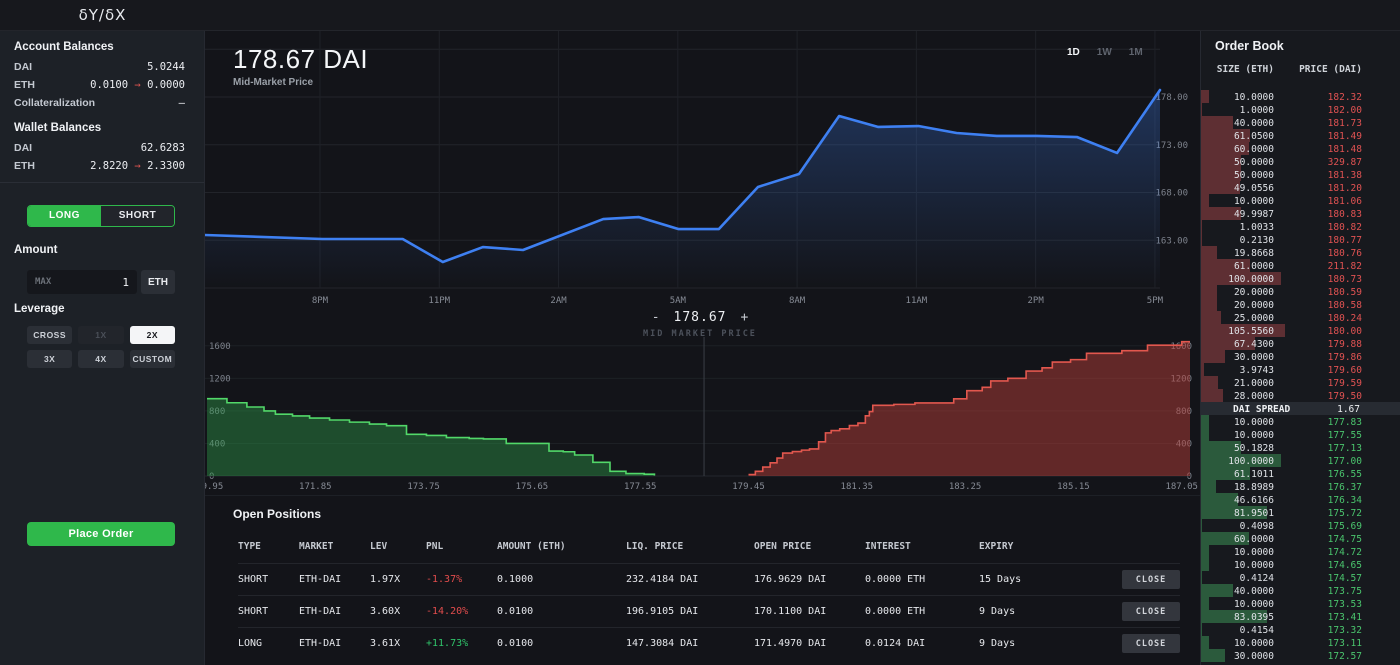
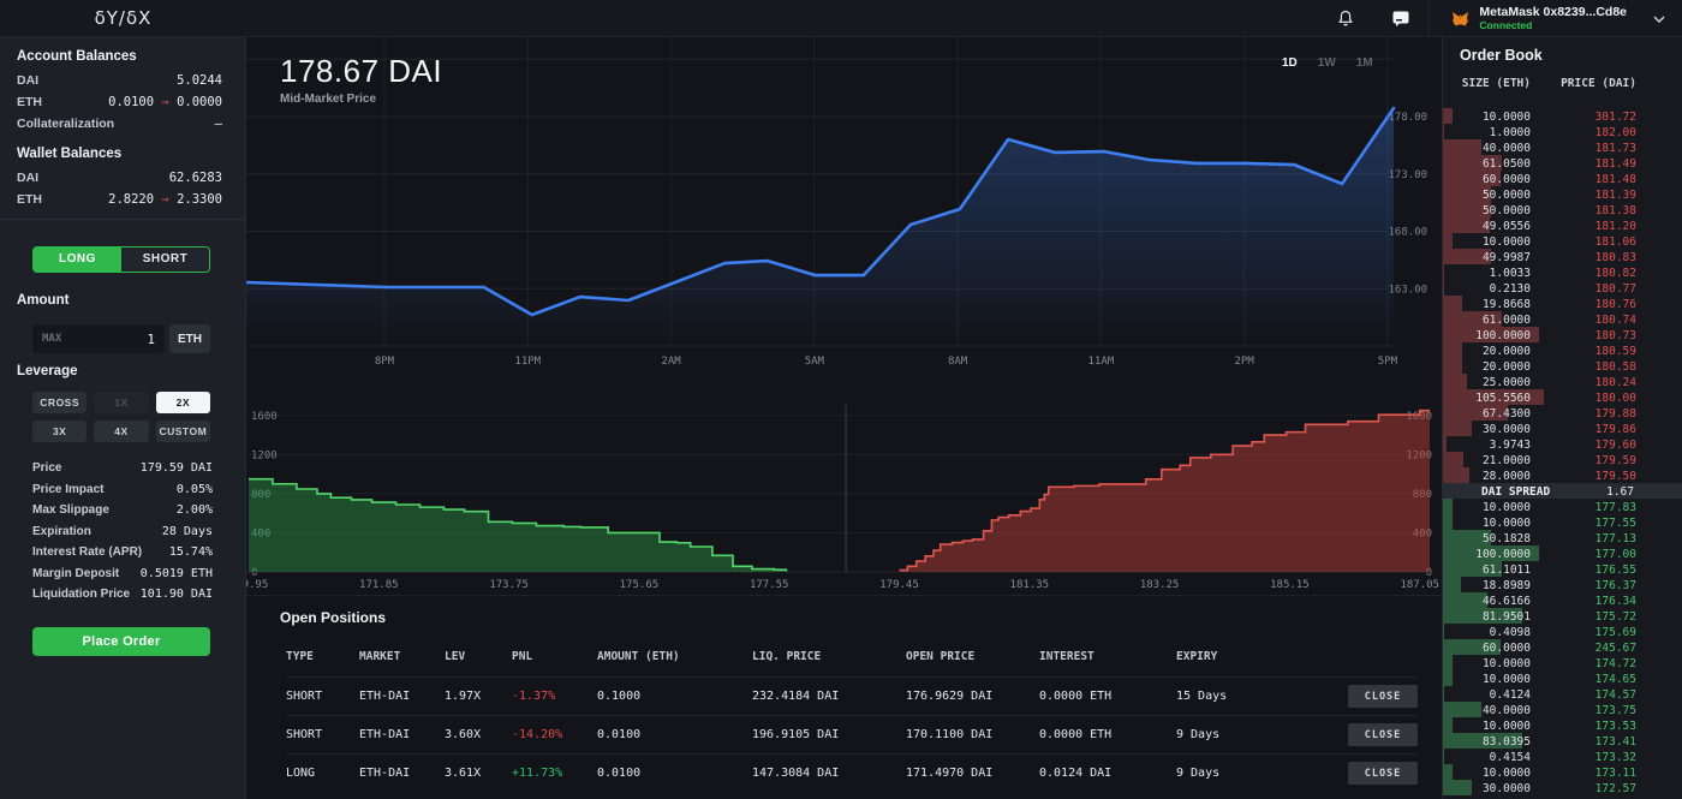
  δY/δX
+ MetaMask 0x8239...Cd8e
+ Connected
  Account Balances
  DAI
  5.0244
  ETH
  0.0100 → 0.0000
  Collateralization
  –
  Wallet Balances
  DAI
  62.6283
  ETH
  2.8220 → 2.3300
  LONG
  SHORT
  Amount
  MAX
  1
  ETH
  Leverage
  CROSS
  1X
  2X
  3X
  4X
  CUSTOM
+ Price
+ 179.59 DAI
+ Price Impact
+ 0.05%
+ Max Slippage
+ 2.00%
+ Expiration
+ 28 Days
+ Interest Rate (APR)
+ 15.74%
+ Margin Deposit
+ 0.5019 ETH
+ Liquidation Price
+ 101.90 DAI
  Place Order
  8PM
  11PM
  2AM
  5AM
  8AM
  11AM
  2PM
  5PM
  78.00
  73.00
  68.00
  63.00
  178.67 DAI
  Mid-Market Price
  1D
  1W
  1M
- -
- 178.67
- +
- MID MARKET PRICE
  0
  0
  400
  400
  800
  800
  1200
  1200
  1600
  1600
  171.85
  173.75
  175.65
  177.55
  179.45
  181.35
  183.25
  185.15
  187.05
  Open Positions
  TYPE
  MARKET
  LEV
  PNL
  AMOUNT (ETH)
  LIQ. PRICE
  OPEN PRICE
  INTEREST
  EXPIRY
  SHORT
  ETH-DAI
  1.97X
  -1.37%
  0.1000
  232.4184 DAI
  176.9629 DAI
  0.0000 ETH
  15 Days
  CLOSE
  SHORT
  ETH-DAI
  3.60X
  -14.20%
  0.0100
  196.9105 DAI
  170.1100 DAI
  0.0000 ETH
  9 Days
  CLOSE
  LONG
  ETH-DAI
  3.61X
  +11.73%
  0.0100
  147.3084 DAI
  171.4970 DAI
  0.0124 DAI
  9 Days
  CLOSE
  Order Book
  SIZE (ETH)
  PRICE (DAI)
  10.0000
- 182.32
+ 301.72
  1.0000
  182.00
  40.0000
  181.73
  61.0500
  181.49
  60.0000
  181.48
  50.0000
- 329.87
+ 181.39
  50.0000
  181.38
  49.0556
  181.20
  10.0000
  181.06
  49.9987
  180.83
  1.0033
  180.82
  0.2130
  180.77
  19.8668
  180.76
  61.0000
- 211.82
+ 180.74
  100.0000
  180.73
  20.0000
  180.59
  20.0000
  180.58
  25.0000
  180.24
  105.5560
  180.00
  67.4300
  179.88
  30.0000
  179.86
  3.9743
  179.60
  21.0000
  179.59
  28.0000
  179.50
  DAI SPREAD
  1.67
  10.0000
  177.83
  10.0000
  177.55
  50.1828
  177.13
  100.0000
  177.00
  61.1011
  176.55
  18.8989
  176.37
  46.6166
  176.34
  81.9501
  175.72
  0.4098
  175.69
  60.0000
- 174.75
+ 245.67
  10.0000
  174.72
  10.0000
  174.65
  0.4124
  174.57
  40.0000
  173.75
  10.0000
  173.53
  83.0395
  173.41
  0.4154
  173.32
  10.0000
  173.11
  30.0000
  172.57
